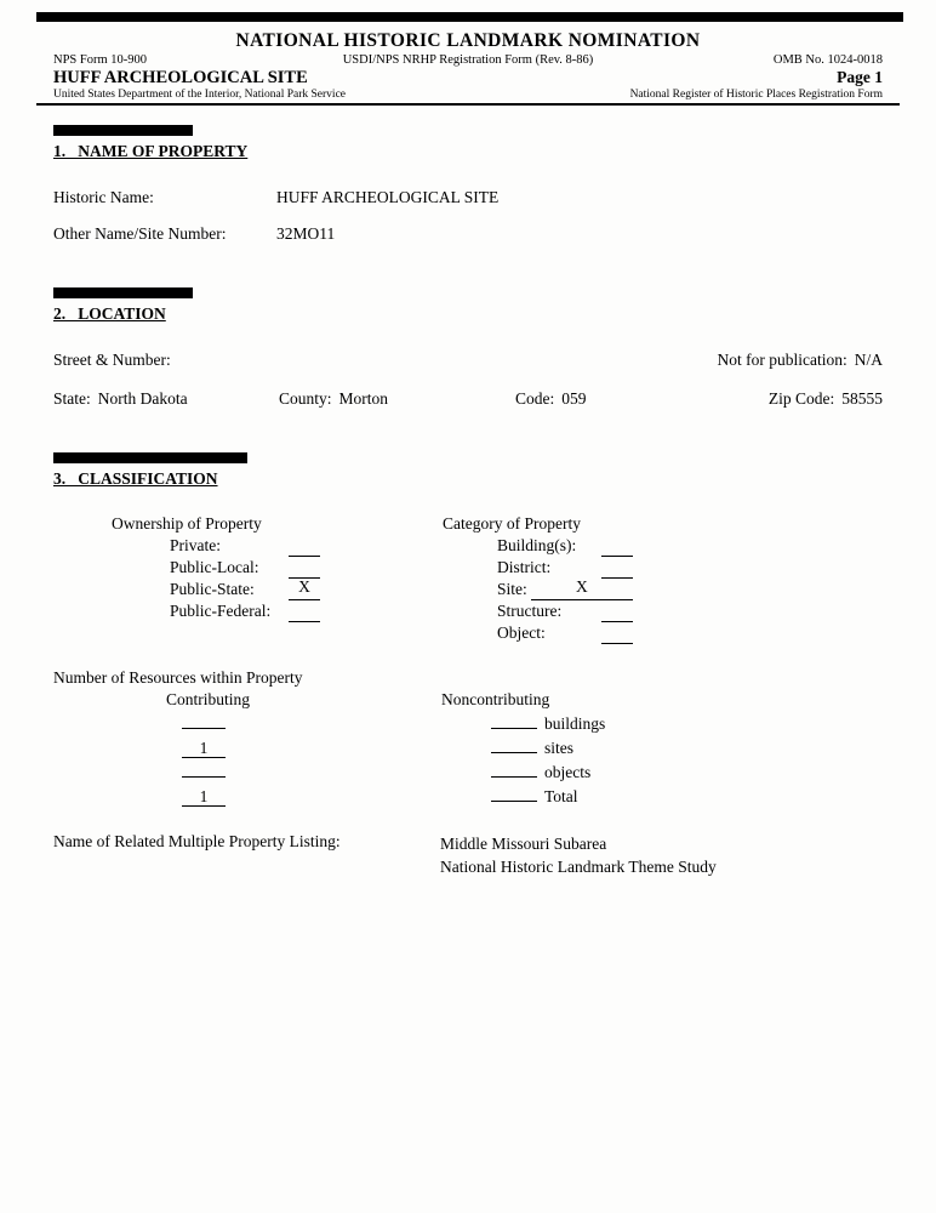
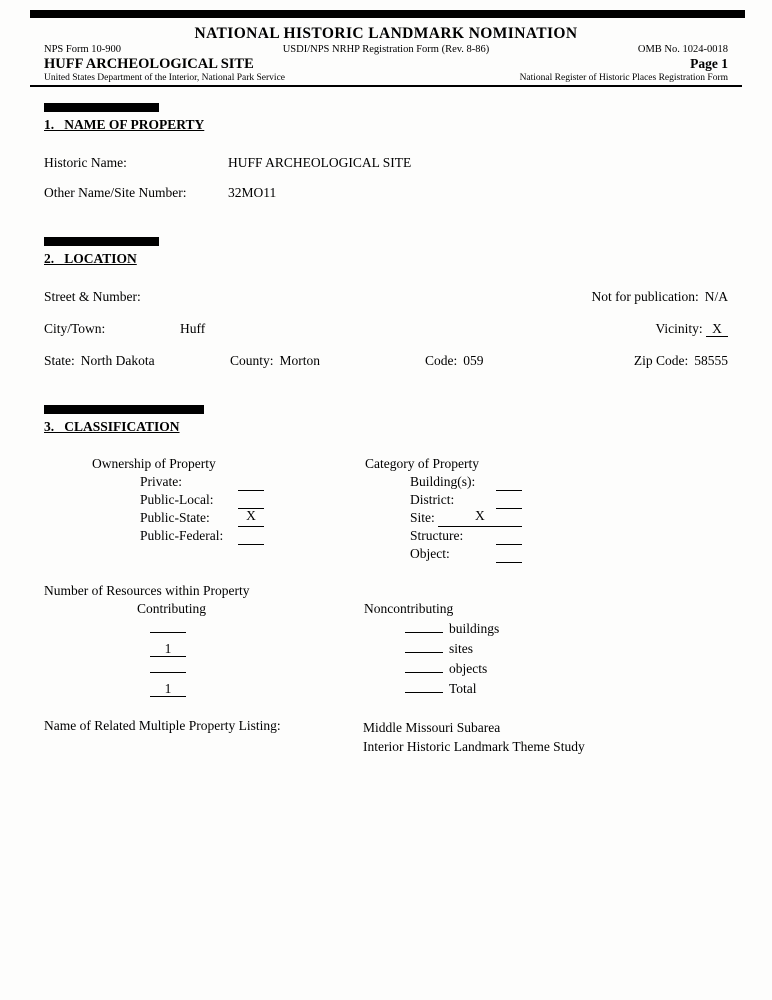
  NATIONAL HISTORIC LANDMARK NOMINATION
  NPS Form 10-900
  USDI/NPS NRHP Registration Form (Rev. 8-86)
  OMB No. 1024-0018
  HUFF ARCHEOLOGICAL SITE
  Page 1
  United States Department of the Interior, National Park Service
  National Register of Historic Places Registration Form
  1. NAME OF PROPERTY
  Historic Name:
  HUFF ARCHEOLOGICAL SITE
  Other Name/Site Number:
  32MO11
  2. LOCATION
  Street & Number:
  Not for publication: N/A
+ City/Town: Huff
+ Vicinity: X
  State: North Dakota
  County: Morton
  Code: 059
  Zip Code: 58555
  3. CLASSIFICATION
  Ownership of Property
  Private:
  Public-Local:
  Public-State:
  X
  Public-Federal:
  Category of Property
  Building(s):
  District:
  Site:
  X
  Structure:
  Object:
  Number of Resources within Property
  Contributing
  Noncontributing
  buildings
  1
  sites
  objects
  1
  Total
  Name of Related Multiple Property Listing:
  Middle Missouri Subarea
- National Historic Landmark Theme Study
+ Interior Historic Landmark Theme Study
